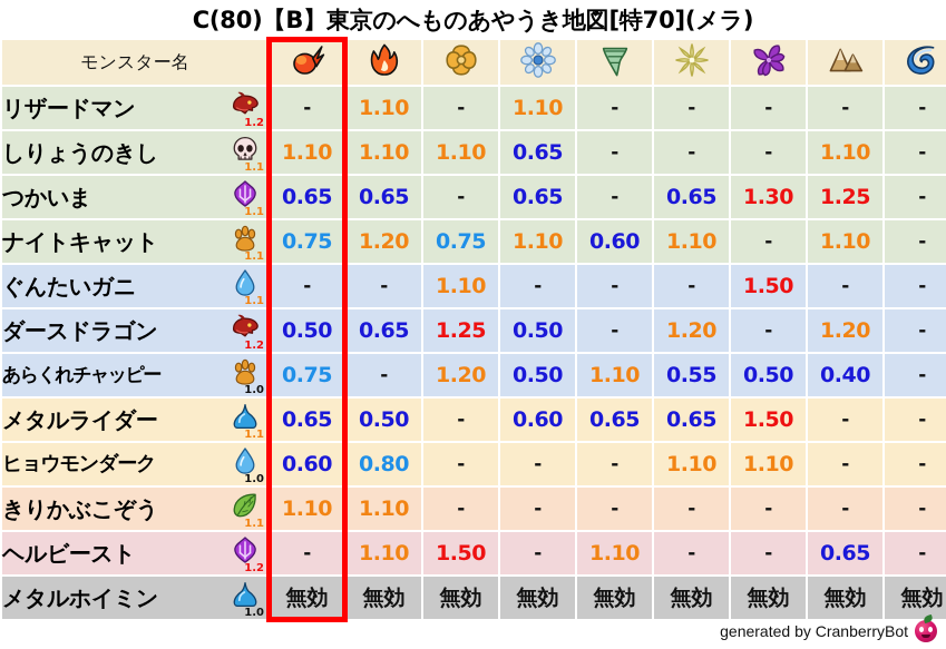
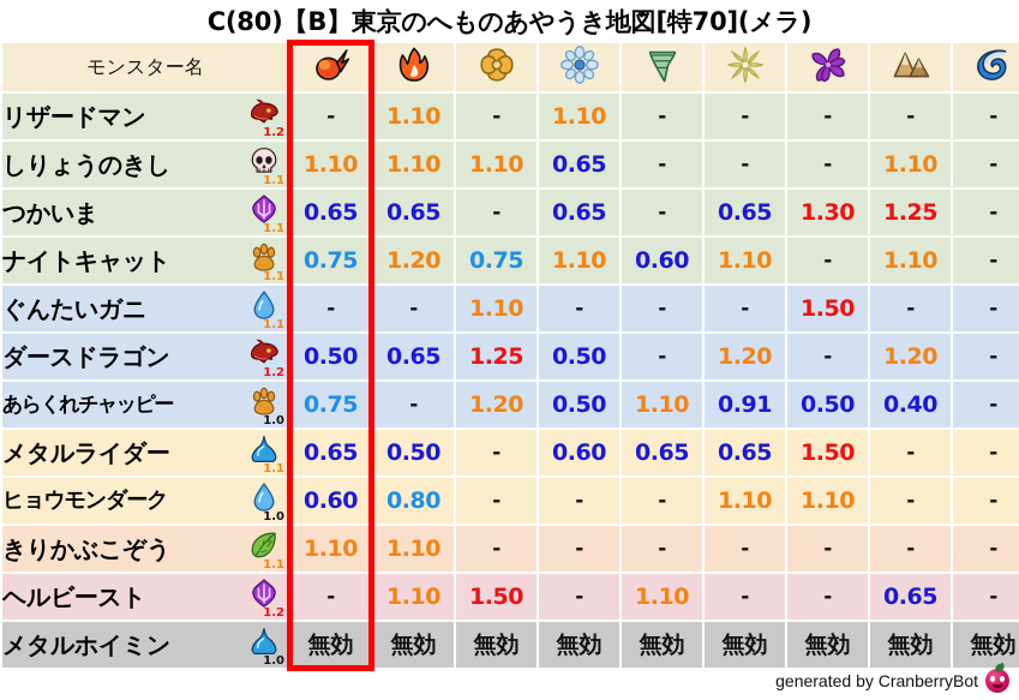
  C(80)【B】東京のへものあやうき地図[特70](メラ)
  モンスター名
  リザードマン1.2	-	1.10	-	1.10	-	-	-	-	-
  しりょうのきし1.1	1.10	1.10	1.10	0.65	-	-	-	1.10	-
  つかいま1.1	0.65	0.65	-	0.65	-	0.65	1.30	1.25	-
  ナイトキャット1.1	0.75	1.20	0.75	1.10	0.60	1.10	-	1.10	-
  ぐんたいガニ1.1	-	-	1.10	-	-	-	1.50	-	-
  ダースドラゴン1.2	0.50	0.65	1.25	0.50	-	1.20	-	1.20	-
- あらくれチャッピー1.0	0.75	-	1.20	0.50	1.10	0.55	0.50	0.40	-
+ あらくれチャッピー1.0	0.75	-	1.20	0.50	1.10	0.91	0.50	0.40	-
  メタルライダー1.1	0.65	0.50	-	0.60	0.65	0.65	1.50	-	-
  ヒョウモンダーク1.0	0.60	0.80	-	-	-	1.10	1.10	-	-
  きりかぶこぞう1.1	1.10	1.10	-	-	-	-	-	-	-
  ヘルビースト1.2	-	1.10	1.50	-	1.10	-	-	0.65	-
  メタルホイミン1.0	無効	無効	無効	無効	無効	無効	無効	無効	無効
  generated by CranberryBot
